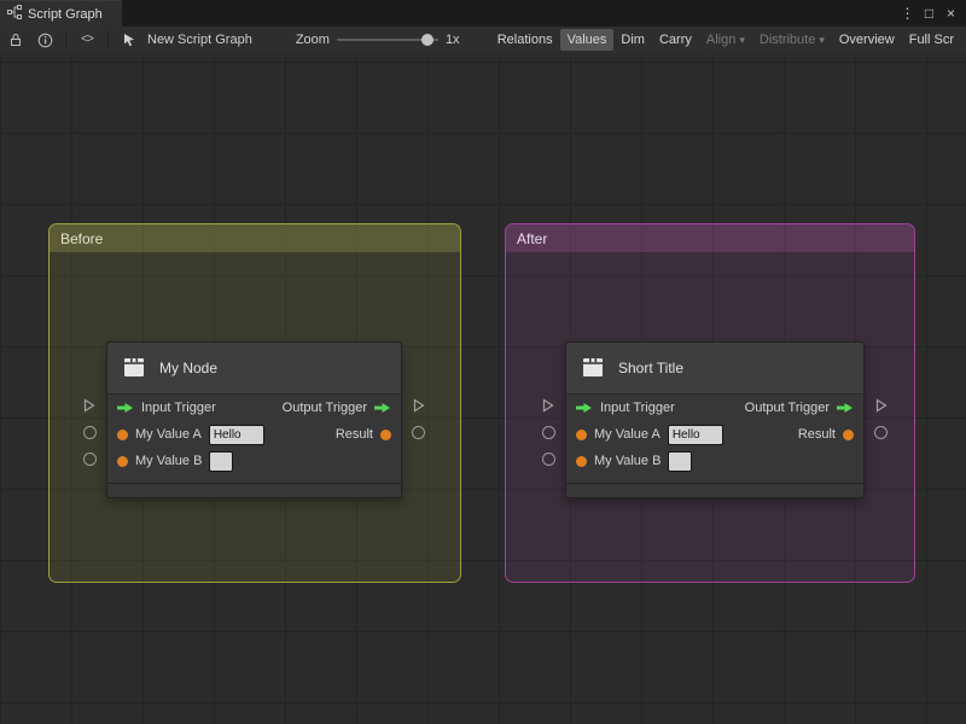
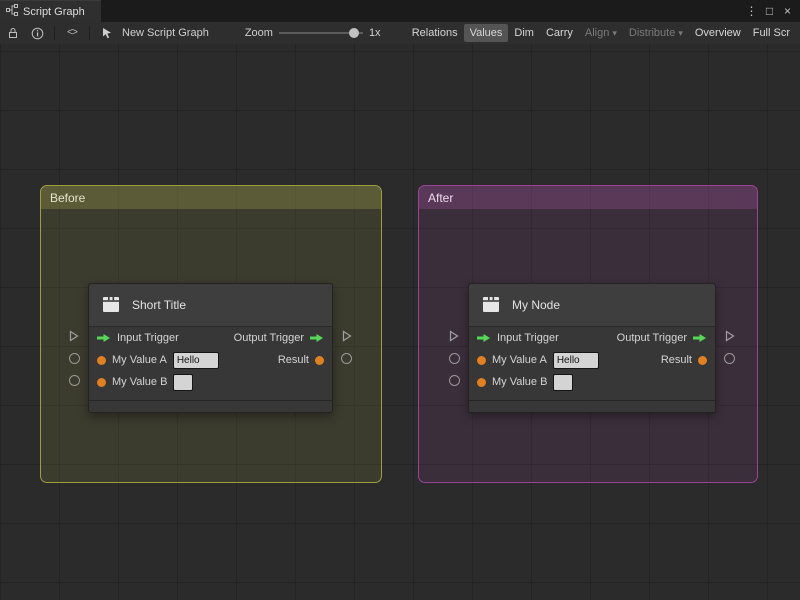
  Script Graph
  ⋮
  □
  ×
  <>
  New Script Graph
  Zoom
  1x
  Relations
  Values
  Dim
  Carry
  Align
  ▾
  Distribute
  ▾
  Overview
  Full Scr
  Before
  After
- My Node
+ Short Title
  Input Trigger
  Output Trigger
  My Value A
  Hello
  Result
  My Value B
- Short Title
+ My Node
  Input Trigger
  Output Trigger
  My Value A
  Hello
  Result
  My Value B
